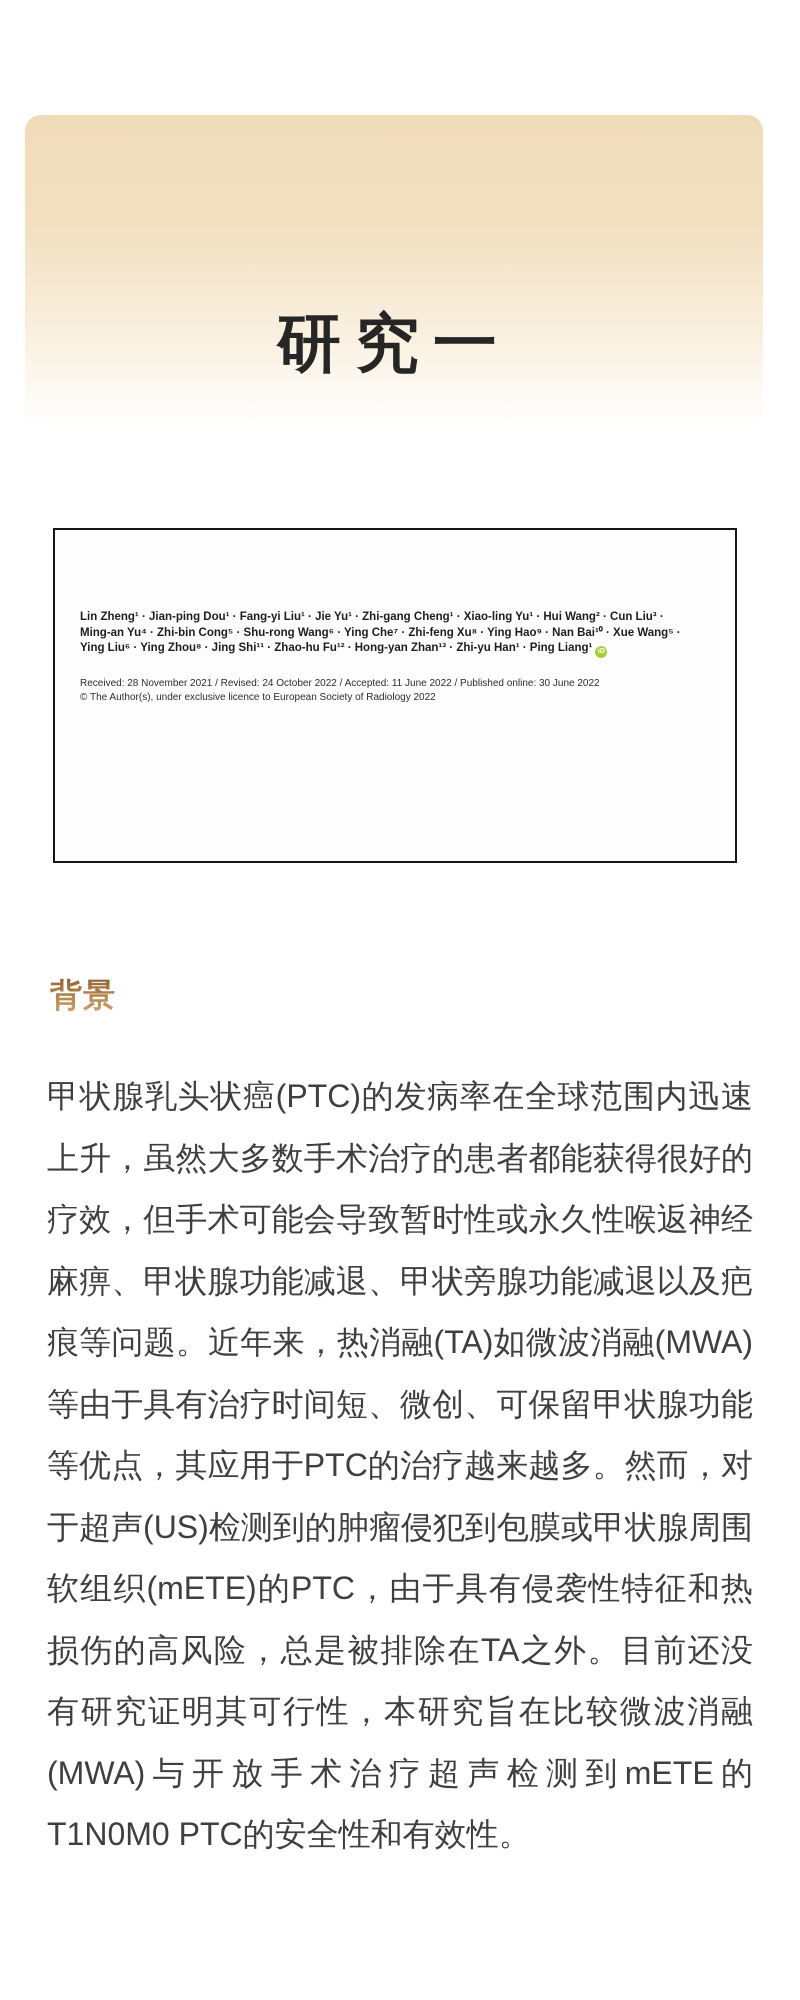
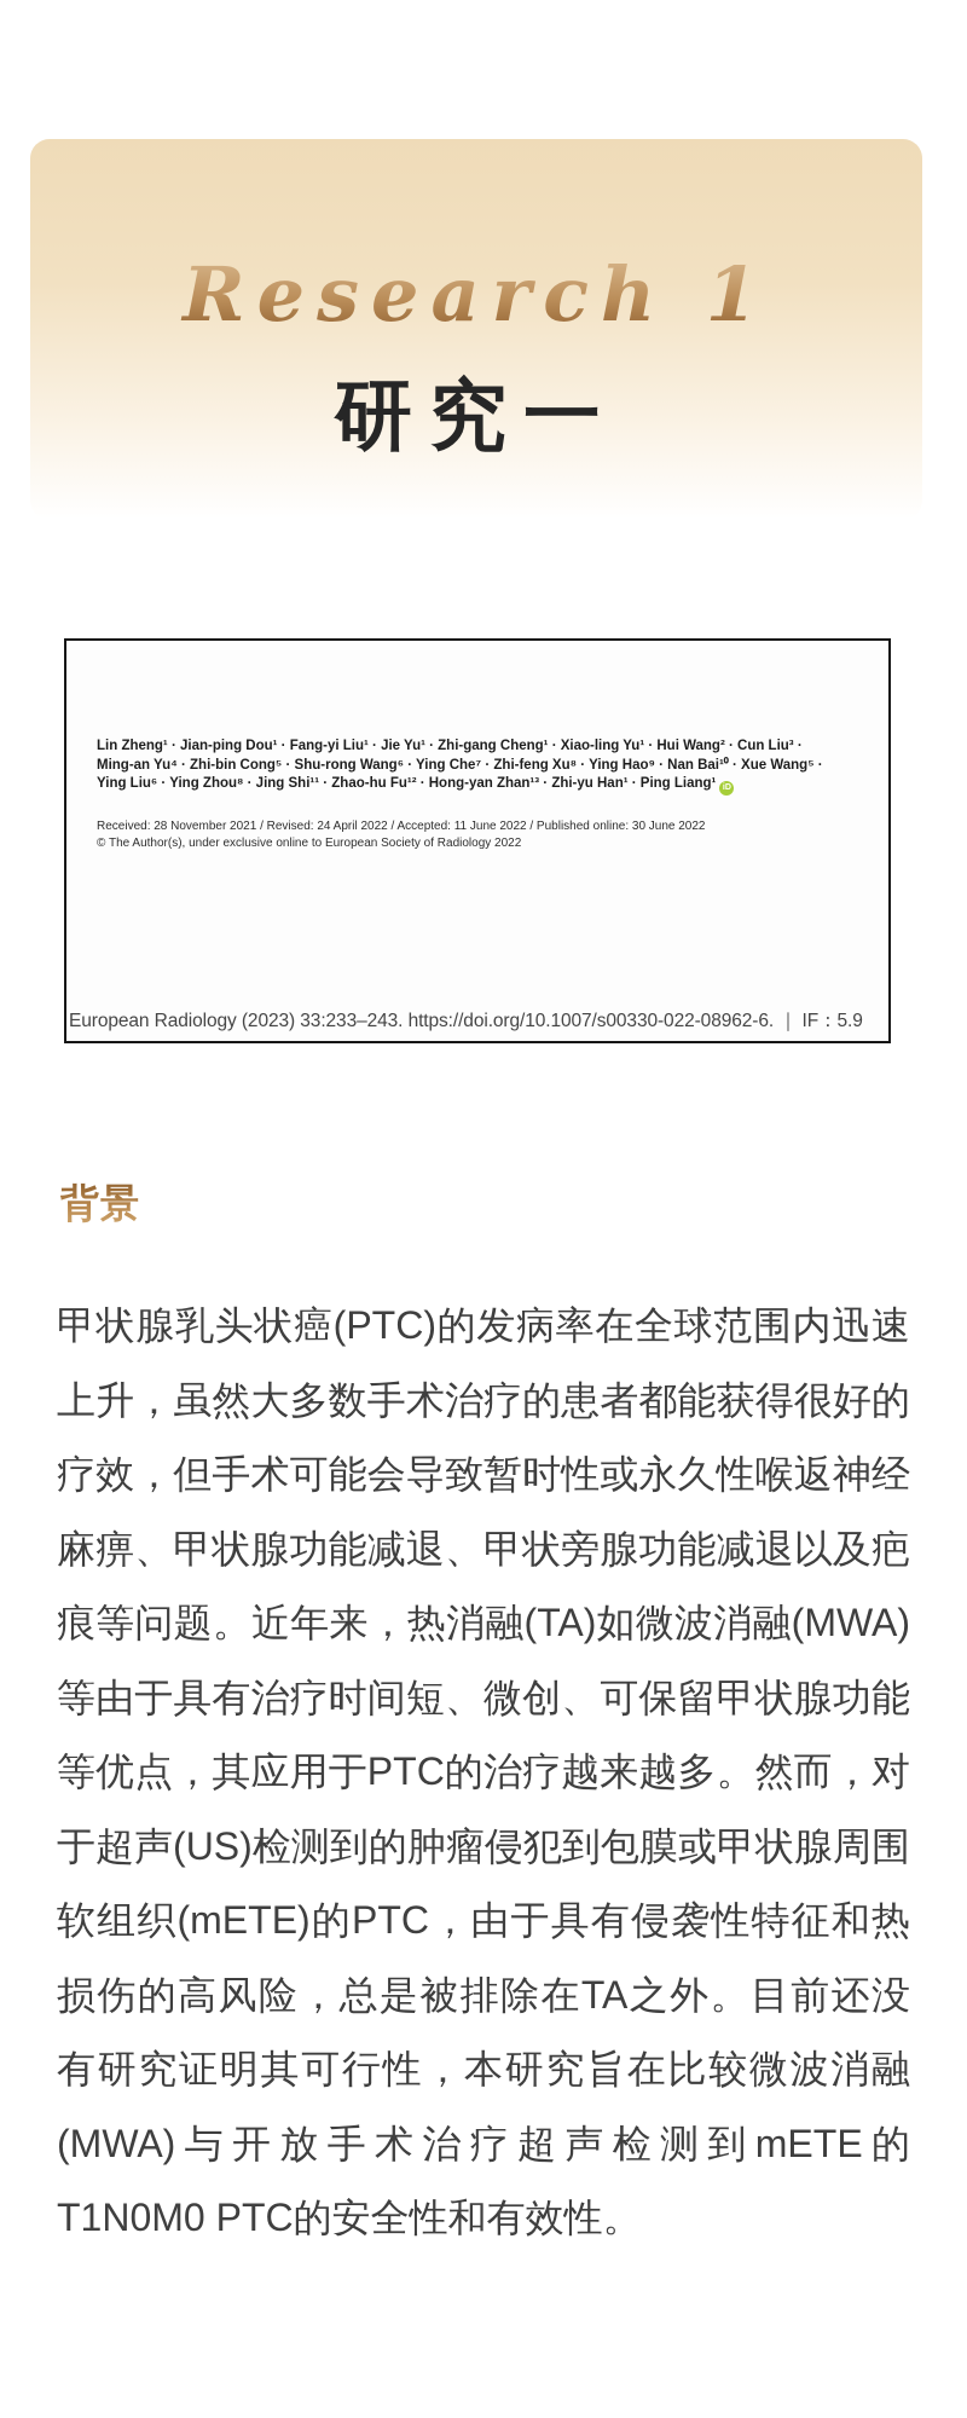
+ Research 1
  研究一
  Lin Zheng¹ · Jian-ping Dou¹ · Fang-yi Liu¹ · Jie Yu¹ · Zhi-gang Cheng¹ · Xiao-ling Yu¹ · Hui Wang² · Cun Liu³ ·
  Ming-an Yu⁴ · Zhi-bin Cong⁵ · Shu-rong Wang⁶ · Ying Che⁷ · Zhi-feng Xu⁸ · Ying Hao⁹ · Nan Bai¹⁰ · Xue Wang⁵ ·
  Ying Liu⁶ · Ying Zhou⁸ · Jing Shi¹¹ · Zhao-hu Fu¹² · Hong-yan Zhan¹³ · Zhi-yu Han¹ · Ping Liang¹
- Received: 28 November 2021 / Revised: 24 October 2022 / Accepted: 11 June 2022 / Published online: 30 June 2022
+ Received: 28 November 2021 / Revised: 24 April 2022 / Accepted: 11 June 2022 / Published online: 30 June 2022
- © The Author(s), under exclusive licence to European Society of Radiology 2022
+ © The Author(s), under exclusive online to European Society of Radiology 2022
+ European Radiology (2023) 33:233–243. https://doi.org/10.1007/s00330-022-08962-6. ｜ IF：5.9
  背景
  甲状腺乳头状癌(PTC)的发病率在全球范围内迅速上升，虽然大多数手术治疗的患者都能获得很好的疗效，但手术可能会导致暂时性或永久性喉返神经麻痹、甲状腺功能减退、甲状旁腺功能减退以及疤痕等问题。近年来，热消融(TA)如微波消融(MWA)等由于具有治疗时间短、微创、可保留甲状腺功能等优点，其应用于PTC的治疗越来越多。然而，对于超声(US)检测到的肿瘤侵犯到包膜或甲状腺周围软组织(mETE)的PTC，由于具有侵袭性特征和热损伤的高风险，总是被排除在TA之外。目前还没有研究证明其可行性，本研究旨在比较微波消融(MWA)与开放手术治疗超声检测到mETE的T1N0M0 PTC的安全性和有效性。
